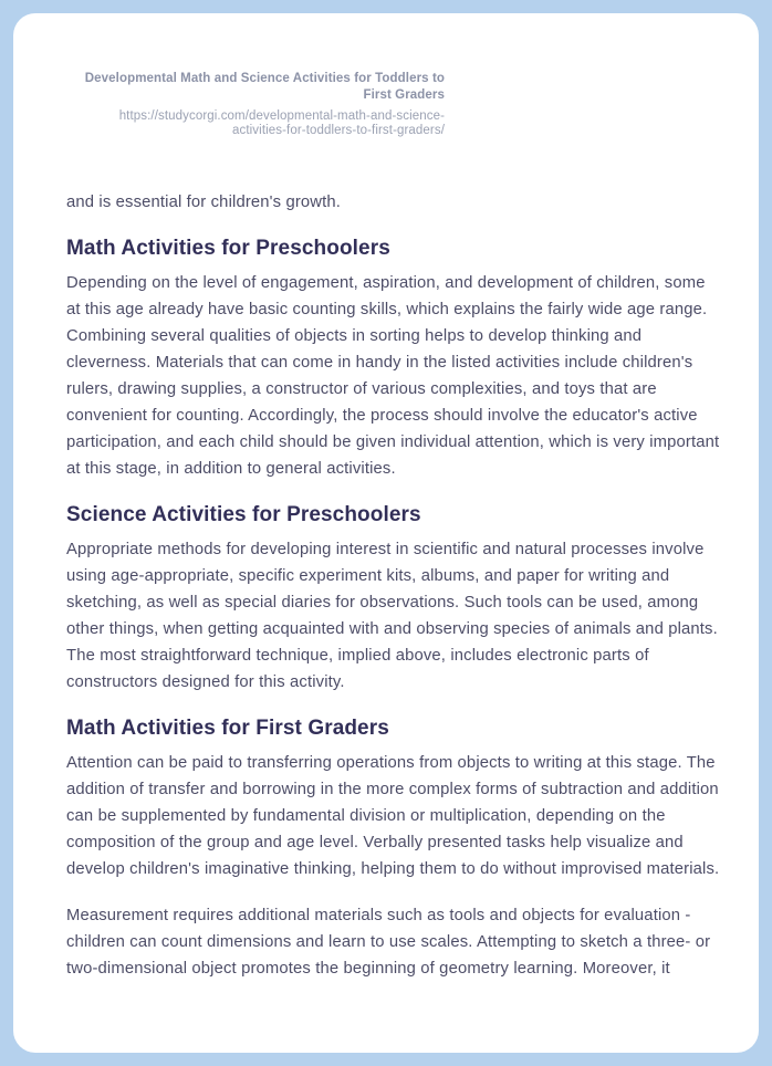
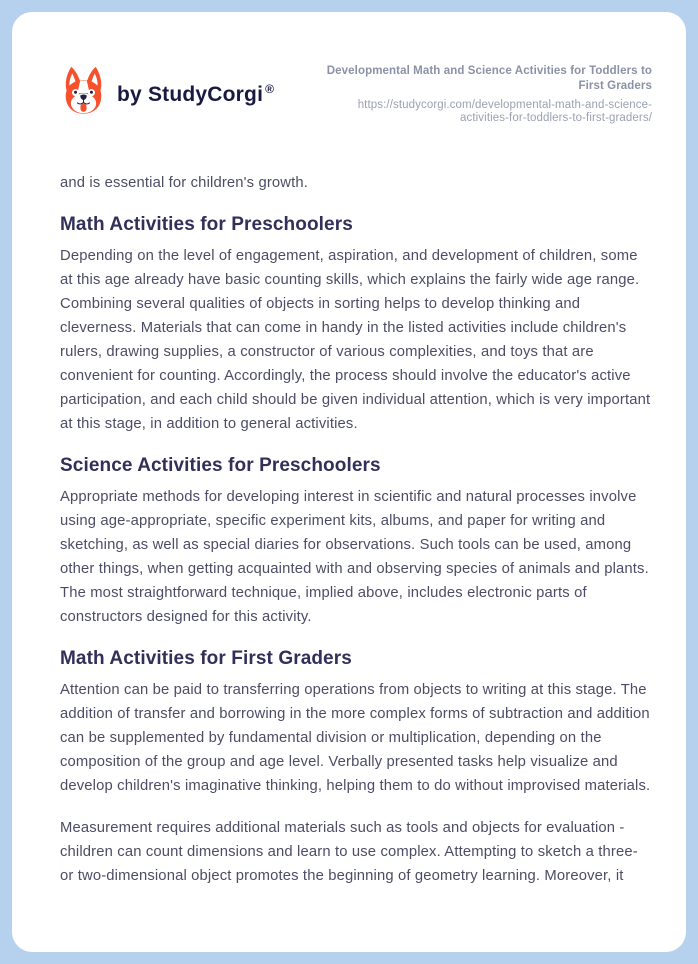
+ by StudyCorgi ®
  Developmental Math and Science Activities for Toddlers to First Graders
  https://studycorgi.com/developmental-math-and-science-activities-for-toddlers-to-first-graders/
  and is essential for children's growth.
  Math Activities for Preschoolers
  Depending on the level of engagement, aspiration, and development of children, some at this age already have basic counting skills, which explains the fairly wide age range. Combining several qualities of objects in sorting helps to develop thinking and cleverness. Materials that can come in handy in the listed activities include children's rulers, drawing supplies, a constructor of various complexities, and toys that are convenient for counting. Accordingly, the process should involve the educator's active participation, and each child should be given individual attention, which is very important at this stage, in addition to general activities.
  Science Activities for Preschoolers
  Appropriate methods for developing interest in scientific and natural processes involve using age-appropriate, specific experiment kits, albums, and paper for writing and sketching, as well as special diaries for observations. Such tools can be used, among other things, when getting acquainted with and observing species of animals and plants. The most straightforward technique, implied above, includes electronic parts of constructors designed for this activity.
  Math Activities for First Graders
  Attention can be paid to transferring operations from objects to writing at this stage. The addition of transfer and borrowing in the more complex forms of subtraction and addition can be supplemented by fundamental division or multiplication, depending on the composition of the group and age level. Verbally presented tasks help visualize and develop children's imaginative thinking, helping them to do without improvised materials.
- Measurement requires additional materials such as tools and objects for evaluation - children can count dimensions and learn to use scales. Attempting to sketch a three- or two-dimensional object promotes the beginning of geometry learning. Moreover, it
+ Measurement requires additional materials such as tools and objects for evaluation - children can count dimensions and learn to use complex. Attempting to sketch a three- or two-dimensional object promotes the beginning of geometry learning. Moreover, it
